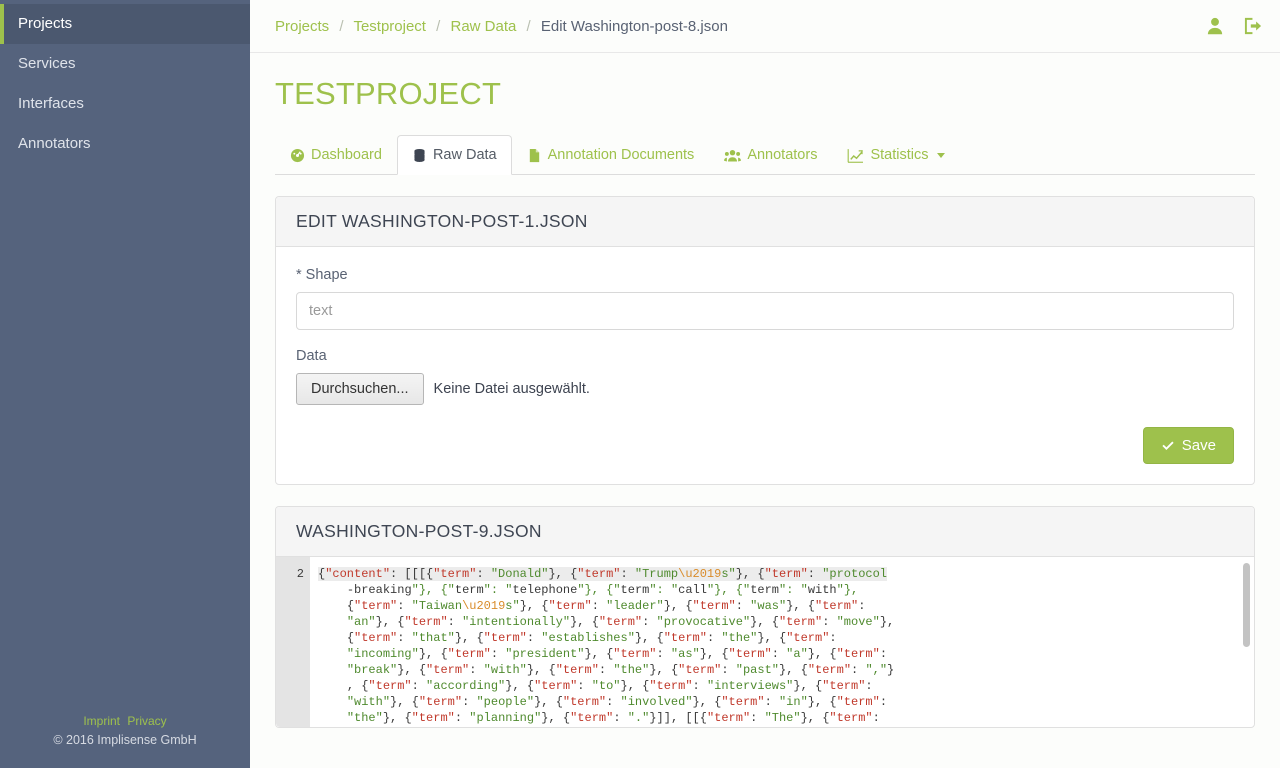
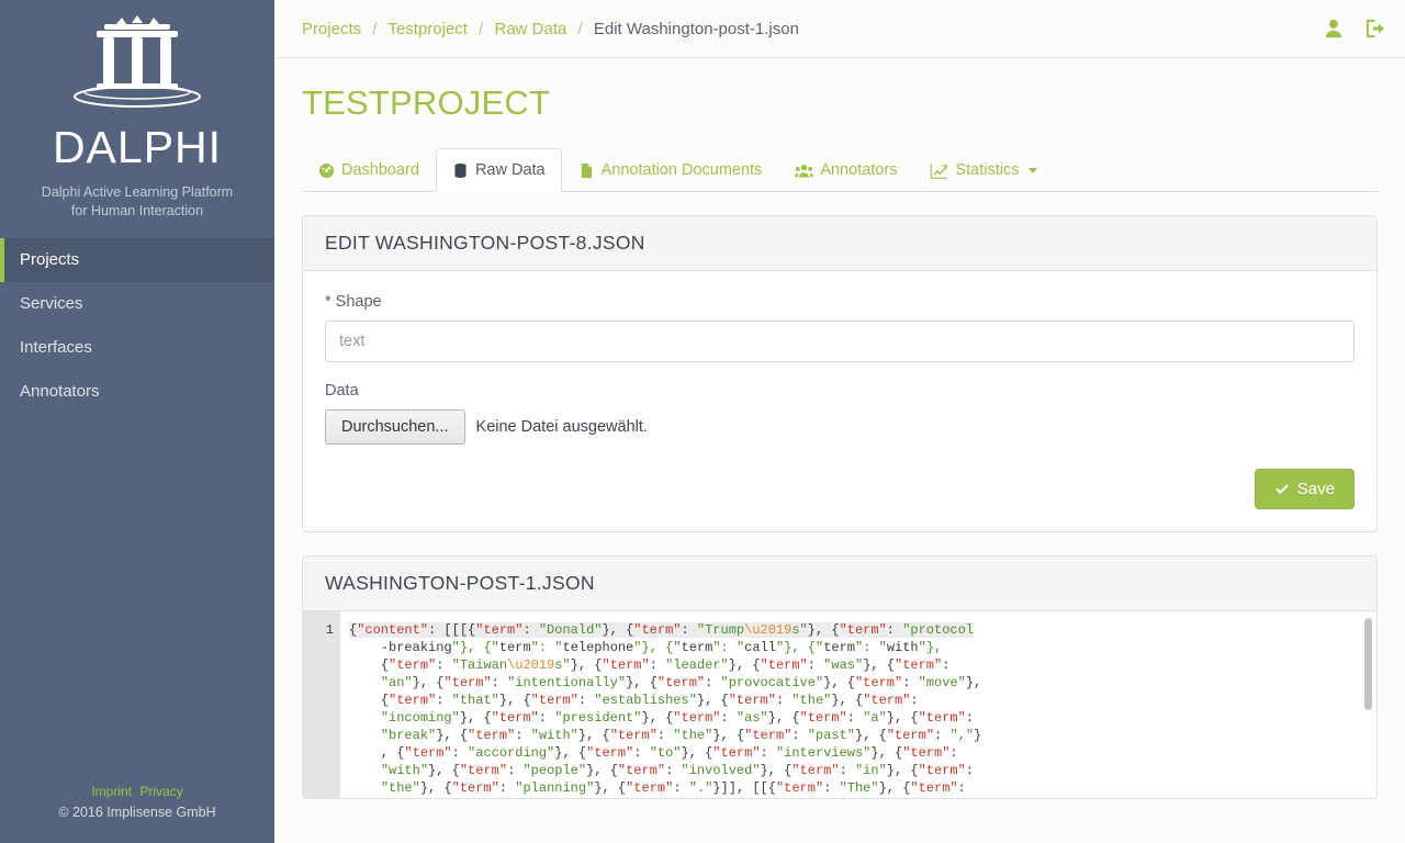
+ DALPHI
+ Dalphi Active Learning Platform
+ for Human Interaction
  Projects
  Services
  Interfaces
  Annotators
  Imprint Privacy
  © 2016 Implisense GmbH
- Projects / Testproject / Raw Data / Edit Washington-post-8.json
+ Projects / Testproject / Raw Data / Edit Washington-post-1.json
  TESTPROJECT
  Dashboard
  Raw Data
  Annotation Documents
  Annotators
  Statistics
- EDIT WASHINGTON-POST-1.JSON
+ EDIT WASHINGTON-POST-8.JSON
  * Shape
  text
  Data
  Durchsuchen...
  Keine Datei ausgewählt.
  Save
- WASHINGTON-POST-9.JSON
+ WASHINGTON-POST-1.JSON
- 2
+ 1
  {"content": [[[{"term": "Donald"}, {"term": "Trump\u2019s"}, {"term": "protocol -breaking"}, {"term": "telephone"}, {"term": "call"}, {"term": "with"}, {"term": "Taiwan\u2019s"}, {"term": "leader"}, {"term": "was"}, {"term": "an"}, {"term": "intentionally"}, {"term": "provocative"}, {"term": "move"}, {"term": "that"}, {"term": "establishes"}, {"term": "the"}, {"term": "incoming"}, {"term": "president"}, {"term": "as"}, {"term": "a"}, {"term": "break"}, {"term": "with"}, {"term": "the"}, {"term": "past"}, {"term": ","} , {"term": "according"}, {"term": "to"}, {"term": "interviews"}, {"term": "with"}, {"term": "people"}, {"term": "involved"}, {"term": "in"}, {"term": "the"}, {"term": "planning"}, {"term": "."}]], [[{"term": "The"}, {"term":
